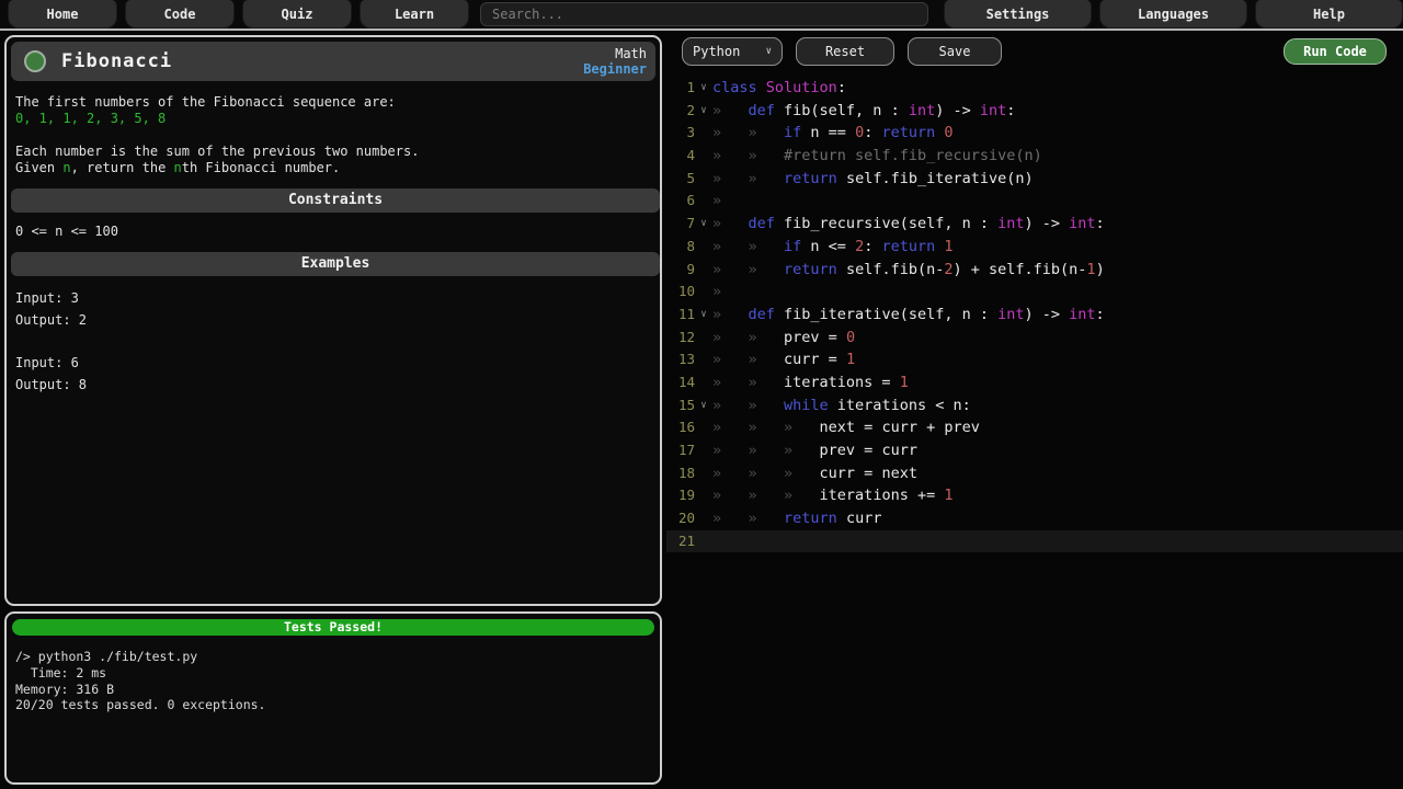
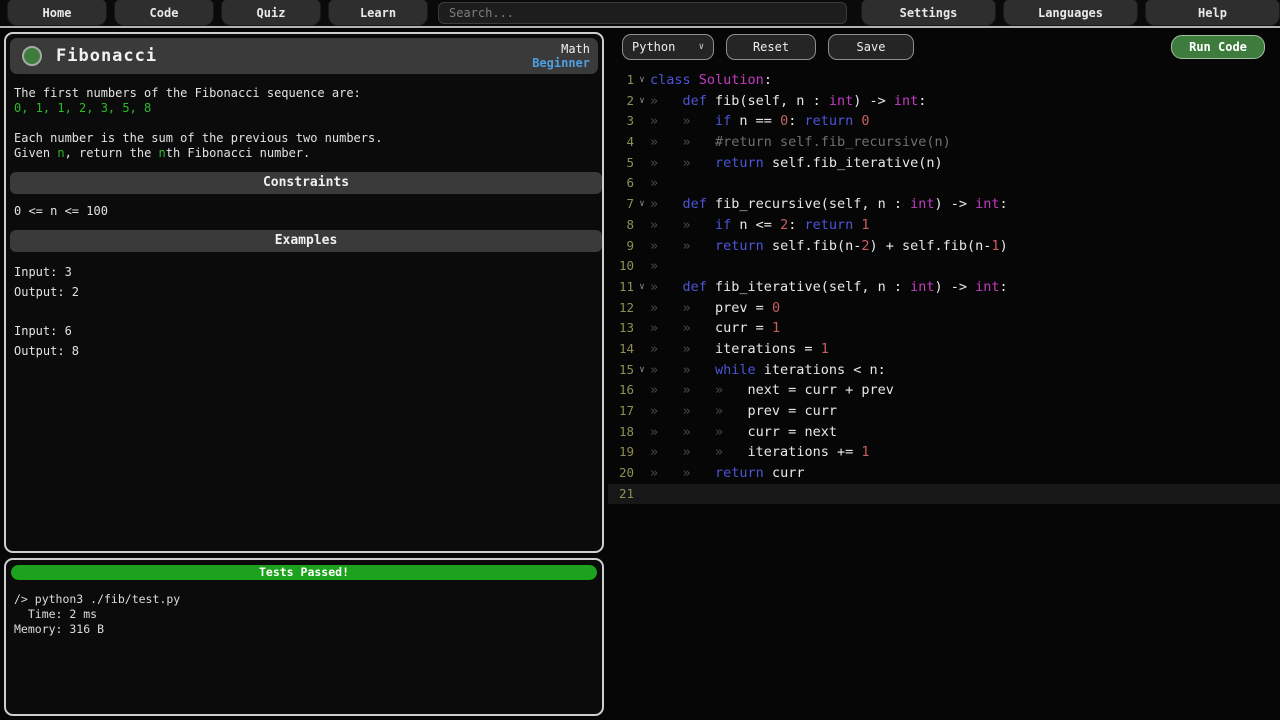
  Home
  Code
  Quiz
  Learn
  Search...
  Settings
  Languages
  Help
  Fibonacci
  Math
  Beginner
  The first numbers of the Fibonacci sequence are:
  0, 1, 1, 2, 3, 5, 8
  Each number is the sum of the previous two numbers.
  Given n, return the nth Fibonacci number.
  Constraints
  0 <= n <= 100
  Examples
  Input: 3
  Output: 2
  Input: 6
  Output: 8
  Tests Passed!
  /> python3 ./fib/test.py
  Time: 2 ms
  Memory: 316 B
- 20/20 tests passed. 0 exceptions.
  Python
  ∨
  Reset
  Save
  Run Code
  1
  ∨
  class Solution:
  2
  ∨
  » def fib(self, n : int) -> int:
  3
  » » if n == 0: return 0
  4
  » » #return self.fib_recursive(n)
  5
  » » return self.fib_iterative(n)
  6
  »
  7
  ∨
  » def fib_recursive(self, n : int) -> int:
  8
  » » if n <= 2: return 1
  9
  » » return self.fib(n-2) + self.fib(n-1)
  10
  »
  11
  ∨
  » def fib_iterative(self, n : int) -> int:
  12
  » » prev = 0
  13
  » » curr = 1
  14
  » » iterations = 1
  15
  ∨
  » » while iterations < n:
  16
  » » » next = curr + prev
  17
  » » » prev = curr
  18
  » » » curr = next
  19
  » » » iterations += 1
  20
  » » return curr
  21
